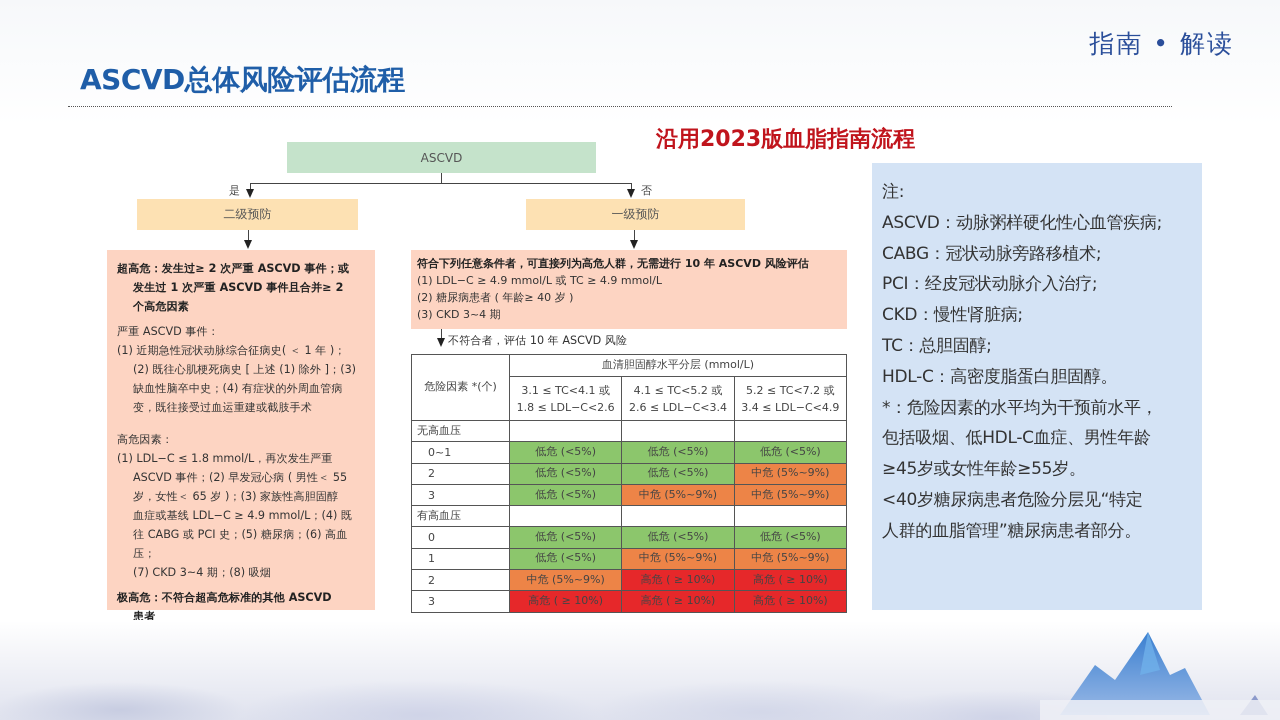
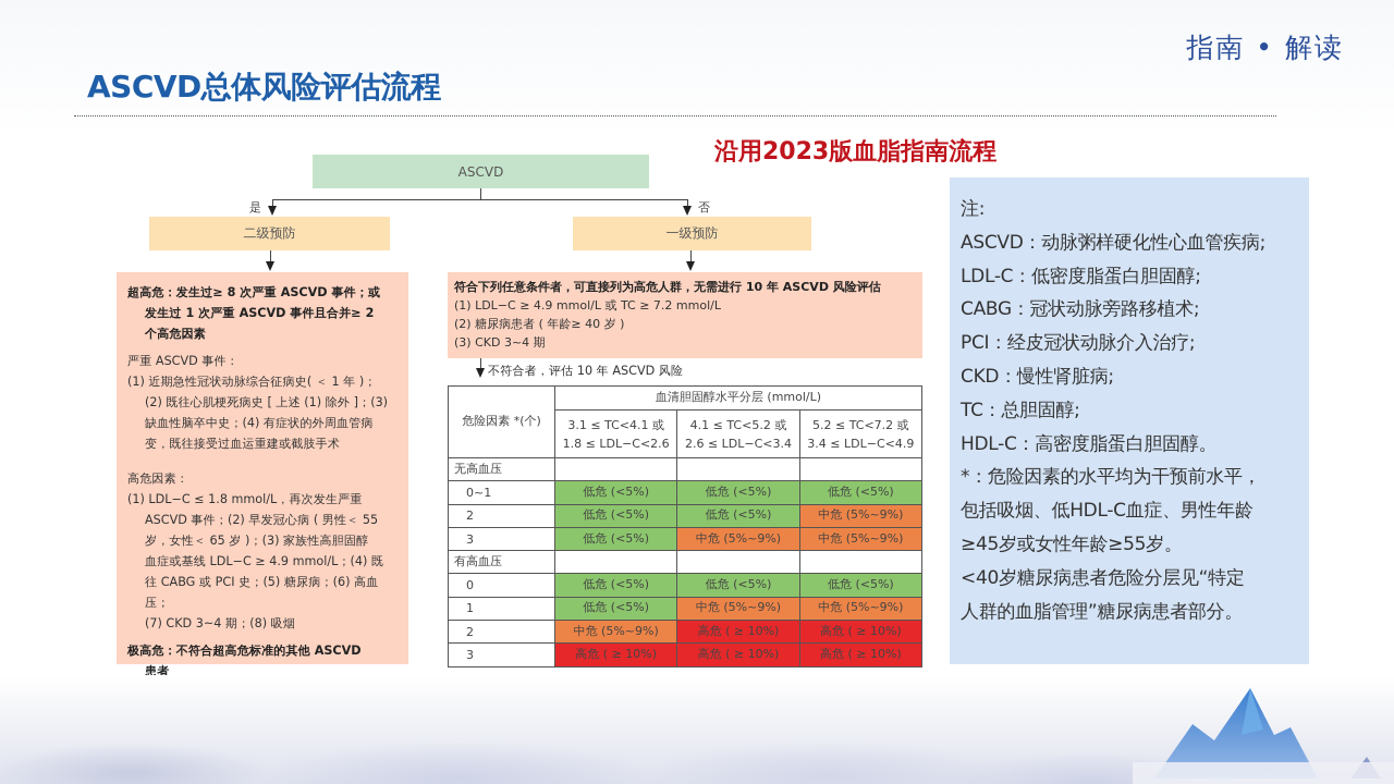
  指南 • 解读
  ASCVD总体风险评估流程
  沿用2023版血脂指南流程
  ASCVD
  是
  否
  二级预防
  一级预防
- 超高危：发生过≥ 2 次严重 ASCVD 事件；或
+ 超高危：发生过≥ 8 次严重 ASCVD 事件；或
  发生过 1 次严重 ASCVD 事件且合并≥ 2
  个高危因素
  严重 ASCVD 事件：
  (1) 近期急性冠状动脉综合征病史( ＜ 1 年 )；
  (2) 既往心肌梗死病史 [ 上述 (1) 除外 ]；(3)
  缺血性脑卒中史；(4) 有症状的外周血管病
  变，既往接受过血运重建或截肢手术
  高危因素：
  (1) LDL−C ≤ 1.8 mmol/L，再次发生严重
  ASCVD 事件；(2) 早发冠心病 ( 男性＜ 55
  岁，女性＜ 65 岁 )；(3) 家族性高胆固醇
  血症或基线 LDL−C ≥ 4.9 mmol/L；(4) 既
  往 CABG 或 PCI 史；(5) 糖尿病；(6) 高血压；
  (7) CKD 3~4 期；(8) 吸烟
  极高危：不符合超高危标准的其他 ASCVD
  患者
  符合下列任意条件者，可直接列为高危人群，无需进行 10 年 ASCVD 风险评估
- (1) LDL−C ≥ 4.9 mmol/L 或 TC ≥ 4.9 mmol/L
+ (1) LDL−C ≥ 4.9 mmol/L 或 TC ≥ 7.2 mmol/L
  (2) 糖尿病患者 ( 年龄≥ 40 岁 )
  (3) CKD 3~4 期
  不符合者，评估 10 年 ASCVD 风险
  危险因素 *(个)	血清胆固醇水平分层 (mmol/L)
  3.1 ≤ TC<4.1 或1.8 ≤ LDL−C<2.6	4.1 ≤ TC<5.2 或2.6 ≤ LDL−C<3.4	5.2 ≤ TC<7.2 或3.4 ≤ LDL−C<4.9
  无高血压
  0~1	低危 (<5%)	低危 (<5%)	低危 (<5%)
  2	低危 (<5%)	低危 (<5%)	中危 (5%~9%)
  3	低危 (<5%)	中危 (5%~9%)	中危 (5%~9%)
  有高血压
  0	低危 (<5%)	低危 (<5%)	低危 (<5%)
  1	低危 (<5%)	中危 (5%~9%)	中危 (5%~9%)
  2	中危 (5%~9%)	高危 ( ≥ 10%)	高危 ( ≥ 10%)
  3	高危 ( ≥ 10%)	高危 ( ≥ 10%)	高危 ( ≥ 10%)
  注:
  ASCVD：动脉粥样硬化性心血管疾病;
+ LDL-C：低密度脂蛋白胆固醇;
  CABG：冠状动脉旁路移植术;
  PCI：经皮冠状动脉介入治疗;
  CKD：慢性肾脏病;
  TC：总胆固醇;
  HDL-C：高密度脂蛋白胆固醇。
  *：危险因素的水平均为干预前水平，
  包括吸烟、低HDL-C血症、男性年龄
  ≥45岁或女性年龄≥55岁。
  <40岁糖尿病患者危险分层见“特定
  人群的血脂管理”糖尿病患者部分。
